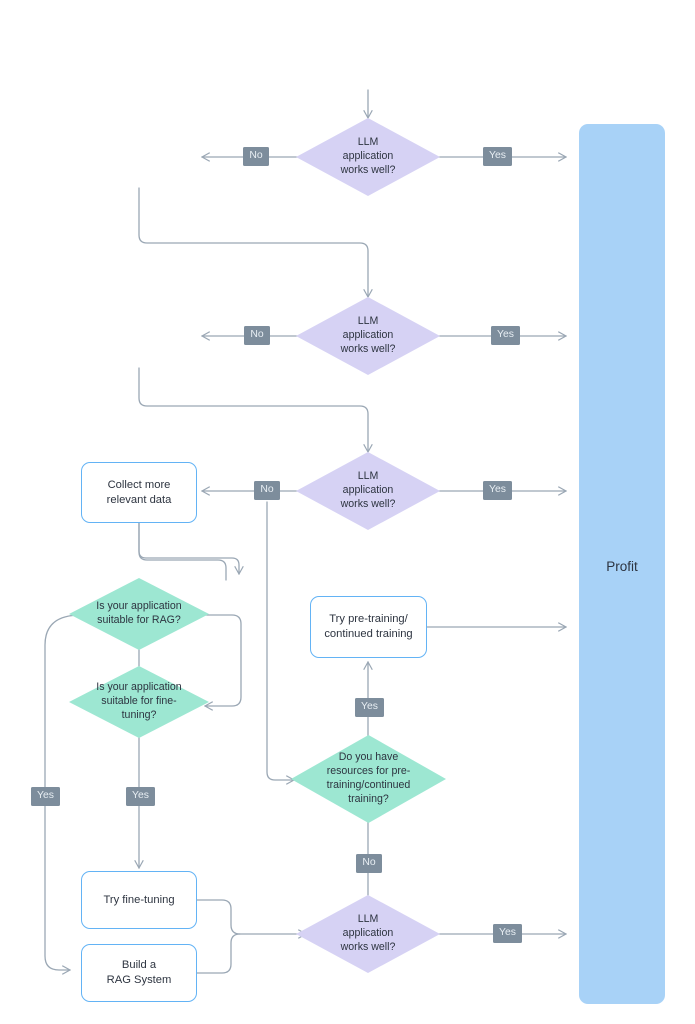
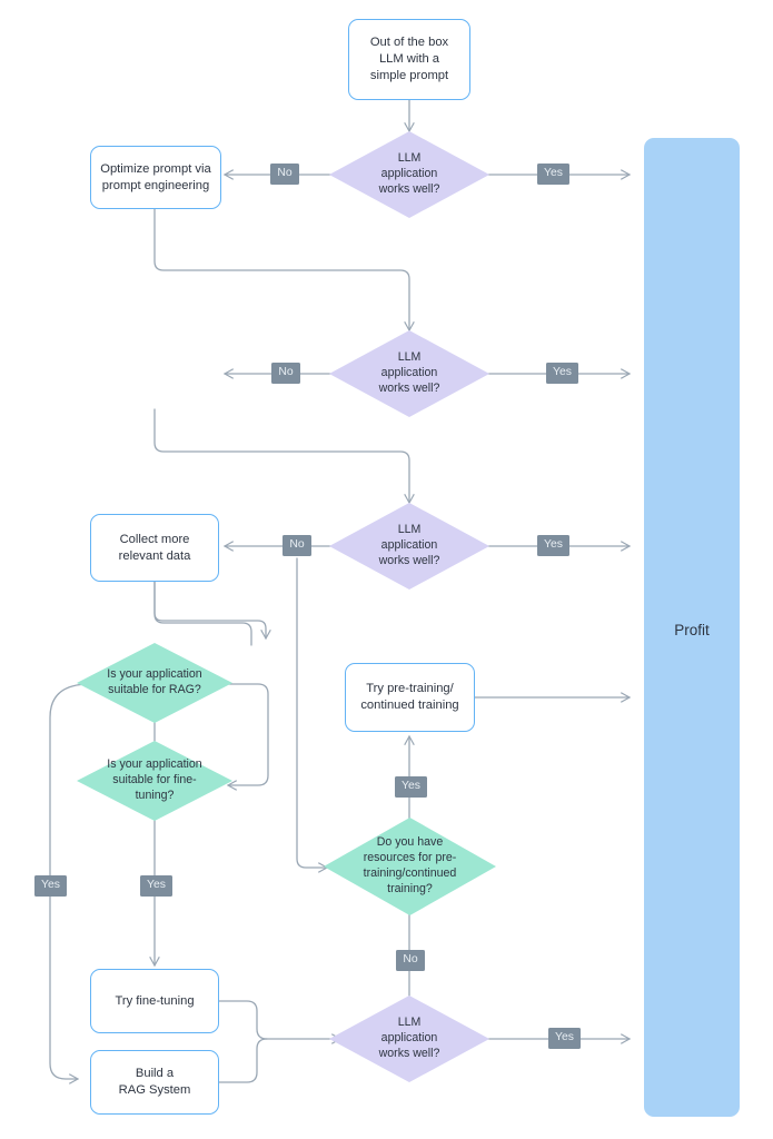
+ Out of the box
+ LLM with a
+ simple prompt
+ Optimize prompt via
+ prompt engineering
  Collect more
  relevant data
  Try pre-training/
  continued training
  Try fine-tuning
  Build a
  RAG System
  LLM
  application
  works well?
  LLM
  application
  works well?
  LLM
  application
  works well?
  LLM
  application
  works well?
  Is your application
  suitable for RAG?
  Is your application
  suitable for fine-
  tuning?
  Do you have
  resources for pre-
  training/continued
  training?
  Profit
  No
  Yes
  No
  Yes
  No
  Yes
  Yes
  Yes
  Yes
  No
  Yes
